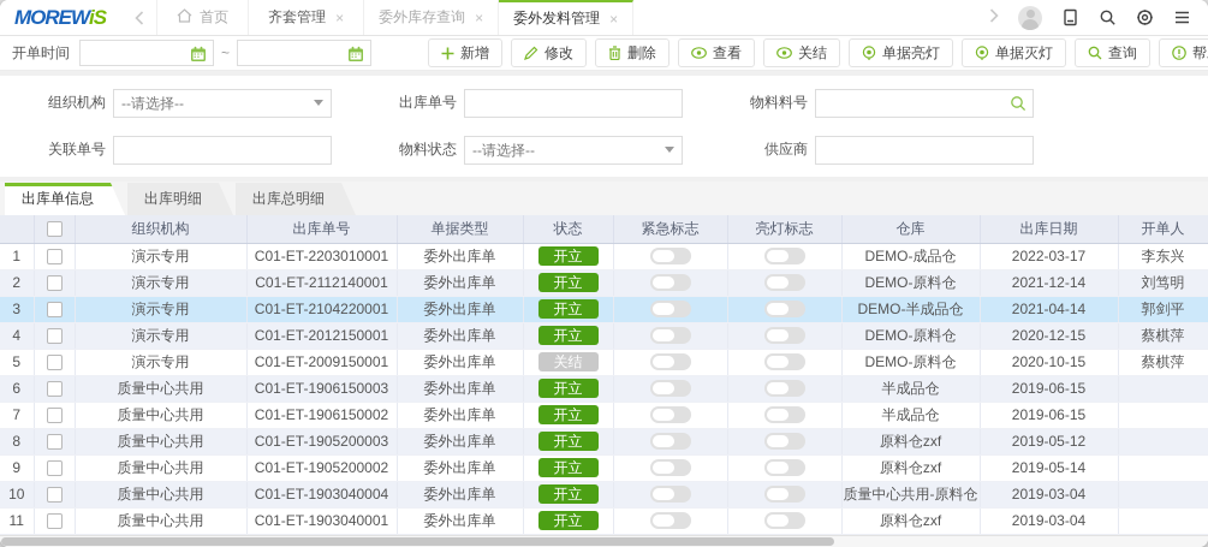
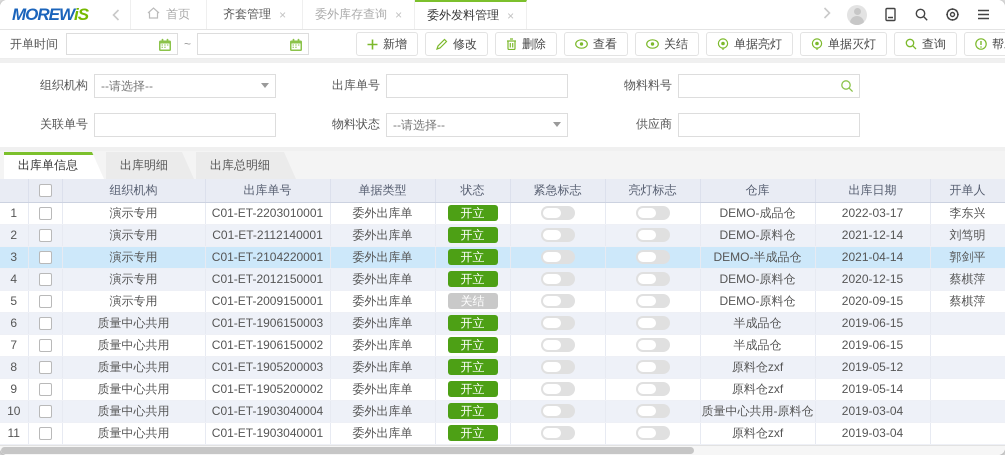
  MOREW
  iS
  首页
  齐套管理
  ×
  委外库存查询
  ×
  委外发料管理
  ×
  开单时间
  ~
  新增
  修改
  删除
  查看
  关结
  单据亮灯
  单据灭灯
  查询
  组织机构
  --请选择--
  出库单号
  物料料号
  关联单号
  物料状态
  --请选择--
  供应商
  出库单信息
  出库明细
  出库总明细
  		组织机构	出库单号	单据类型	状态	紧急标志	亮灯标志	仓库	出库日期	开单人
  1		演示专用	C01-ET-2203010001	委外出库单	开立			DEMO-成品仓	2022-03-17	李东兴
  2		演示专用	C01-ET-2112140001	委外出库单	开立			DEMO-原料仓	2021-12-14	刘笃明
  3		演示专用	C01-ET-2104220001	委外出库单	开立			DEMO-半成品仓	2021-04-14	郭剑平
  4		演示专用	C01-ET-2012150001	委外出库单	开立			DEMO-原料仓	2020-12-15	蔡棋萍
- 5		演示专用	C01-ET-2009150001	委外出库单	关结			DEMO-原料仓	2020-10-15	蔡棋萍
+ 5		演示专用	C01-ET-2009150001	委外出库单	关结			DEMO-原料仓	2020-09-15	蔡棋萍
  6		质量中心共用	C01-ET-1906150003	委外出库单	开立			半成品仓	2019-06-15
  7		质量中心共用	C01-ET-1906150002	委外出库单	开立			半成品仓	2019-06-15
  8		质量中心共用	C01-ET-1905200003	委外出库单	开立			原料仓zxf	2019-05-12
  9		质量中心共用	C01-ET-1905200002	委外出库单	开立			原料仓zxf	2019-05-14
  10		质量中心共用	C01-ET-1903040004	委外出库单	开立			质量中心共用-原料仓	2019-03-04
  11		质量中心共用	C01-ET-1903040001	委外出库单	开立			原料仓zxf	2019-03-04
